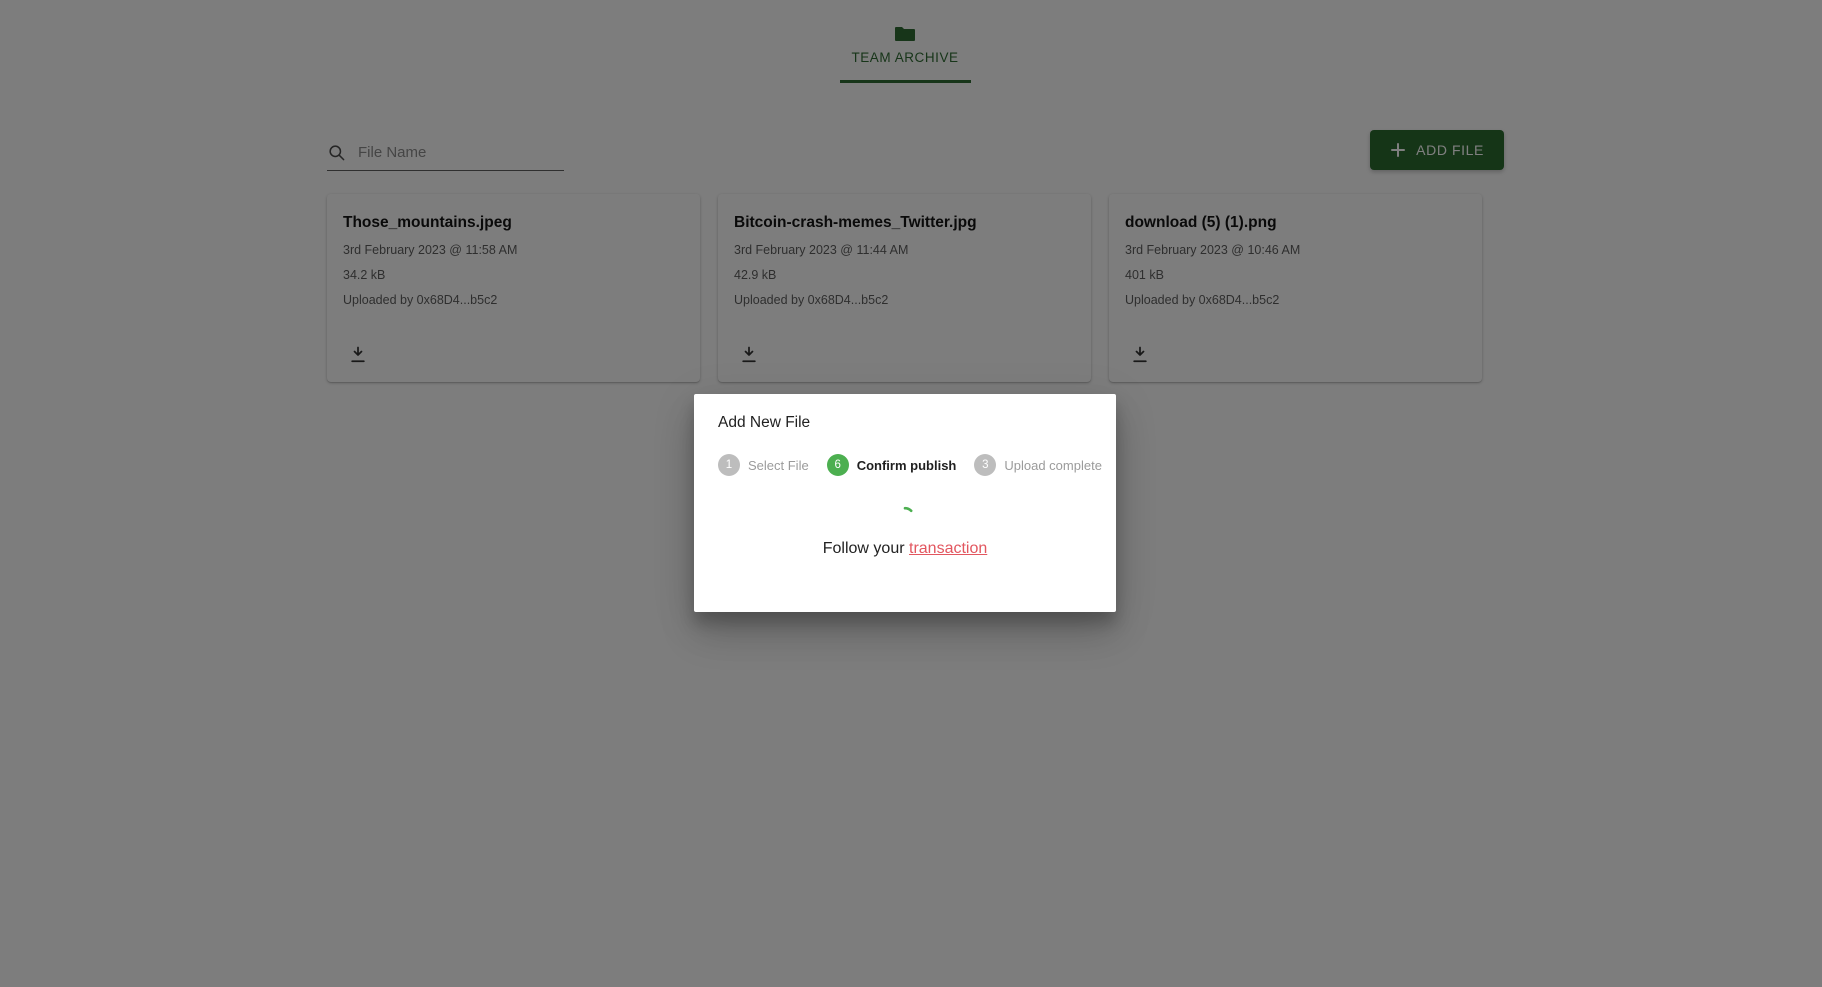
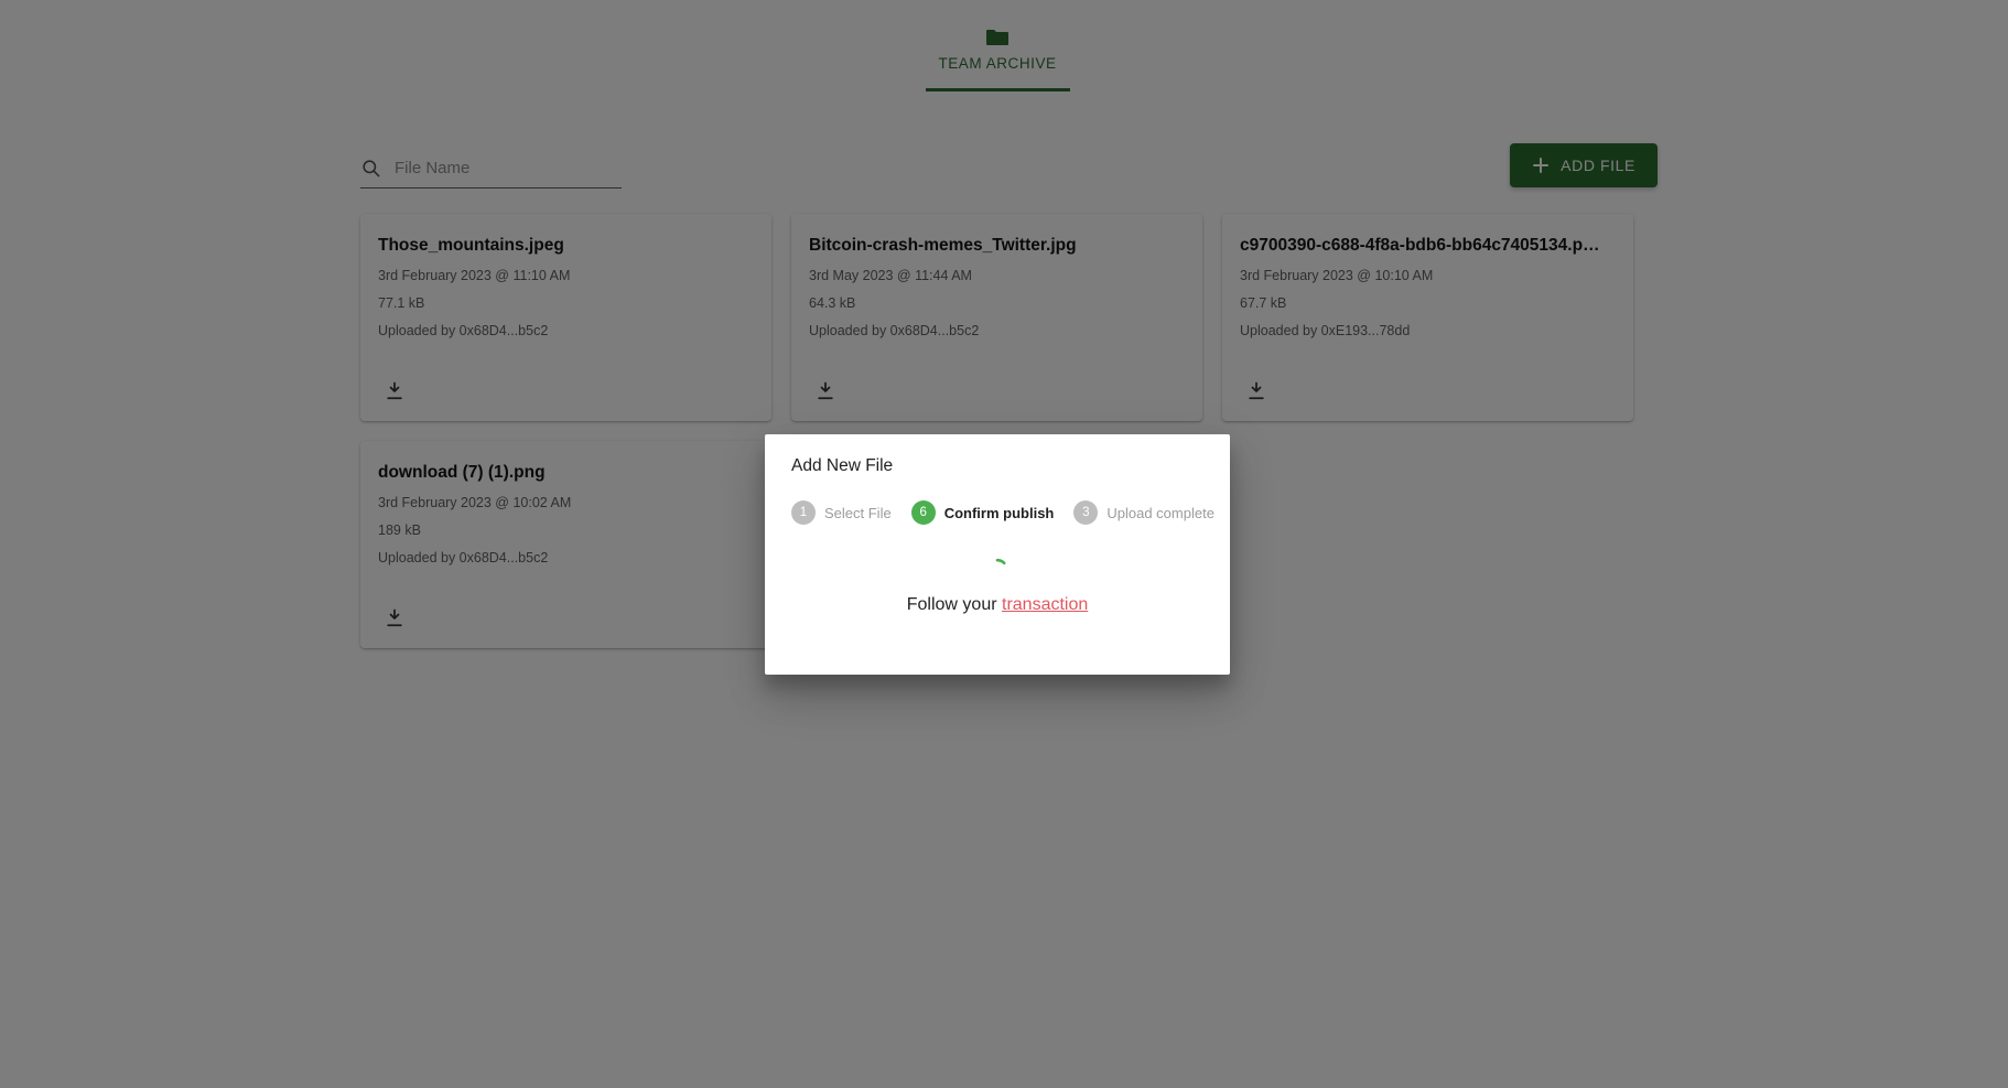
  TEAM ARCHIVE
  File Name
  ADD FILE
  Those_mountains.jpeg
- 3rd February 2023 @ 11:58 AM
+ 3rd February 2023 @ 11:10 AM
- 34.2 kB
+ 77.1 kB
  Uploaded by 0x68D4...b5c2
  Bitcoin-crash-memes_Twitter.jpg
- 3rd February 2023 @ 11:44 AM
+ 3rd May 2023 @ 11:44 AM
- 42.9 kB
+ 64.3 kB
  Uploaded by 0x68D4...b5c2
+ c9700390-c688-4f8a-bdb6-bb64c7405134.p…
+ 3rd February 2023 @ 10:10 AM
+ 67.7 kB
+ Uploaded by 0xE193...78dd
- download (5) (1).png
+ download (7) (1).png
- 3rd February 2023 @ 10:46 AM
+ 3rd February 2023 @ 10:02 AM
- 401 kB
+ 189 kB
  Uploaded by 0x68D4...b5c2
  Add New File
  1
  Select File
  6
  Confirm publish
  3
  Upload complete
  Follow your transaction
